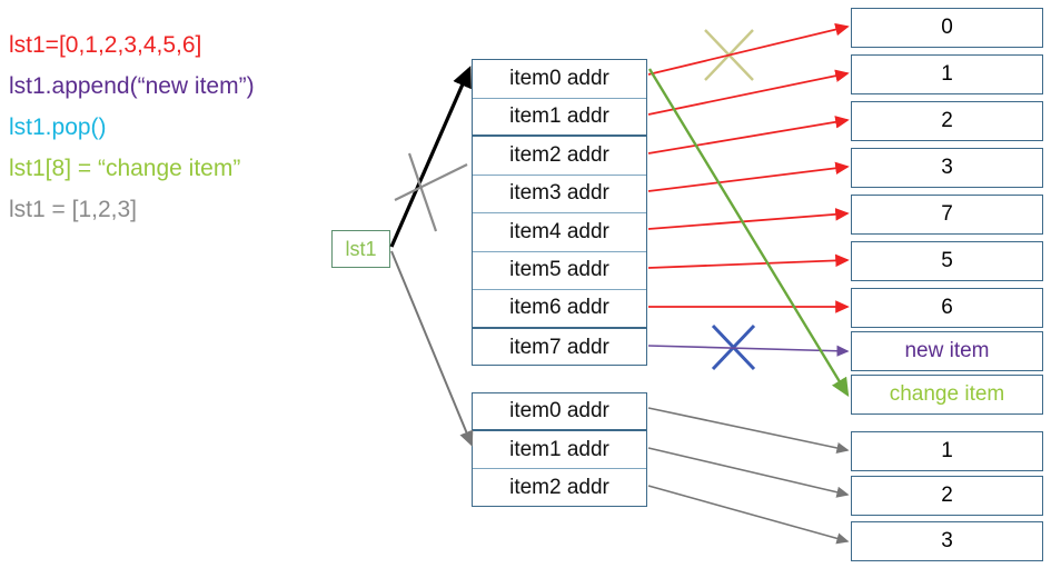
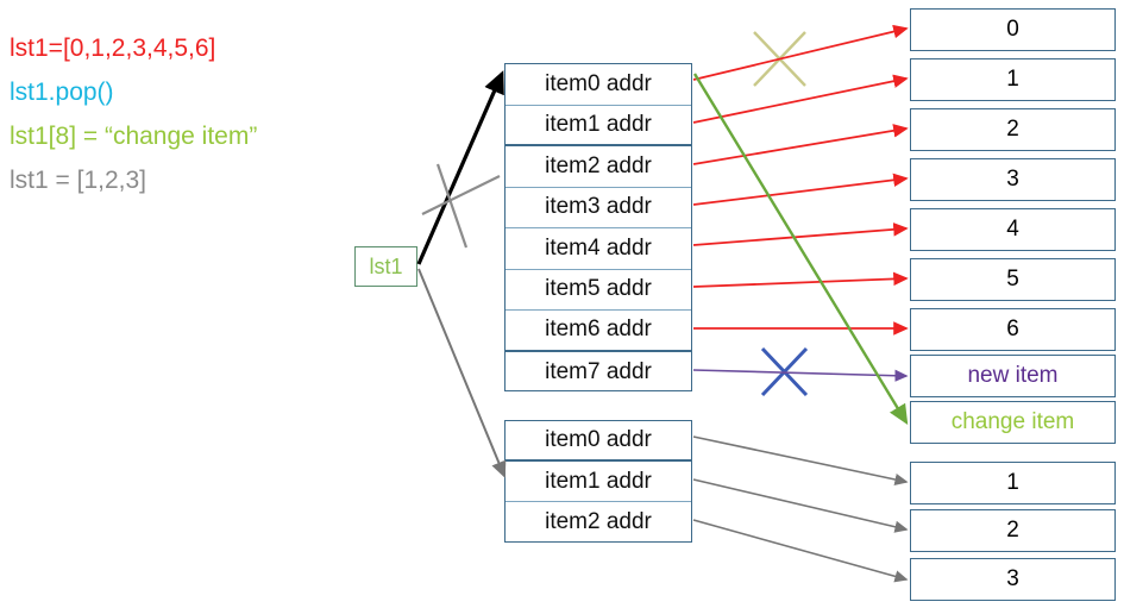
  lst1=[0,1,2,3,4,5,6]
- lst1.append(“new item”)
  lst1.pop()
  lst1[8] = “change item”
  lst1 = [1,2,3]
  lst1
  item0 addr
  item1 addr
  item2 addr
  item3 addr
  item4 addr
  item5 addr
  item6 addr
  item7 addr
  item0 addr
  item1 addr
  item2 addr
  0
  1
  2
  3
- 7
+ 4
  5
  6
  new item
  change item
  1
  2
  3
